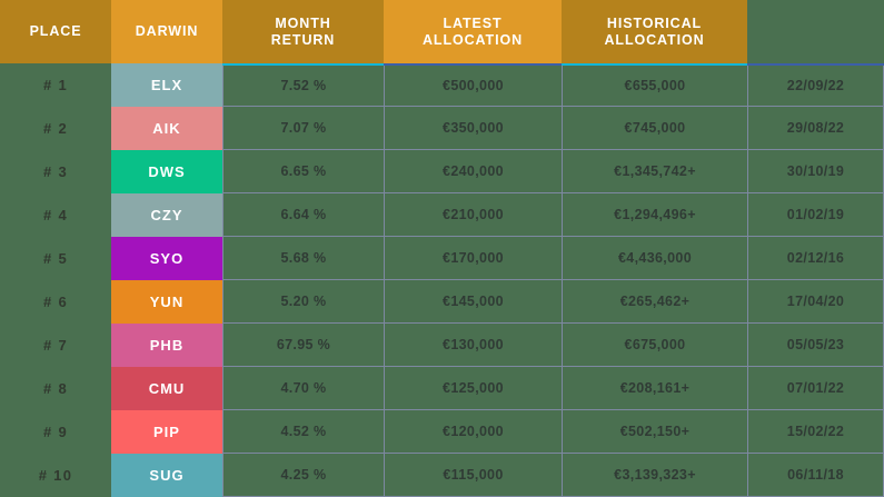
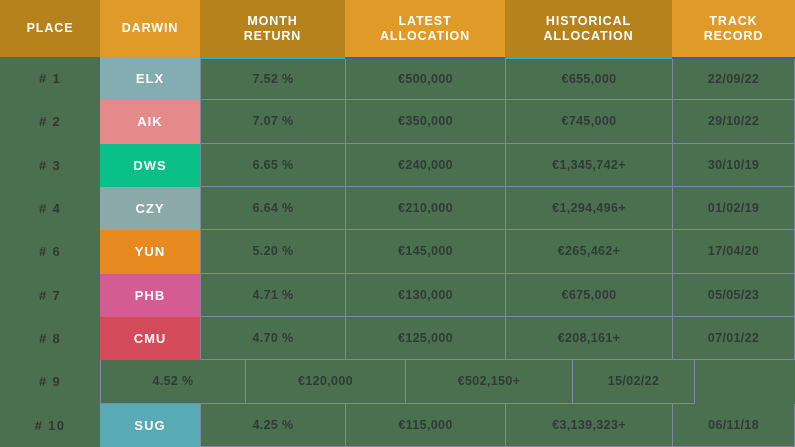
  PLACE
  DARWIN
  MONTH
  RETURN
  LATEST
  ALLOCATION
  HISTORICAL
  ALLOCATION
+ TRACK
+ RECORD
  # 1
  ELX
  7.52 %
  €500,000
  €655,000
  22/09/22
  # 2
  AIK
  7.07 %
  €350,000
  €745,000
- 29/08/22
+ 29/10/22
  # 3
  DWS
  6.65 %
  €240,000
  €1,345,742+
  30/10/19
  # 4
  CZY
  6.64 %
  €210,000
  €1,294,496+
  01/02/19
- # 5
- SYO
- 5.68 %
- €170,000
- €4,436,000
- 02/12/16
  # 6
  YUN
  5.20 %
  €145,000
  €265,462+
  17/04/20
  # 7
  PHB
- 67.95 %
+ 4.71 %
  €130,000
  €675,000
  05/05/23
  # 8
  CMU
  4.70 %
  €125,000
  €208,161+
  07/01/22
  # 9
- PIP
  4.52 %
  €120,000
  €502,150+
  15/02/22
  # 10
  SUG
  4.25 %
  €115,000
  €3,139,323+
  06/11/18
